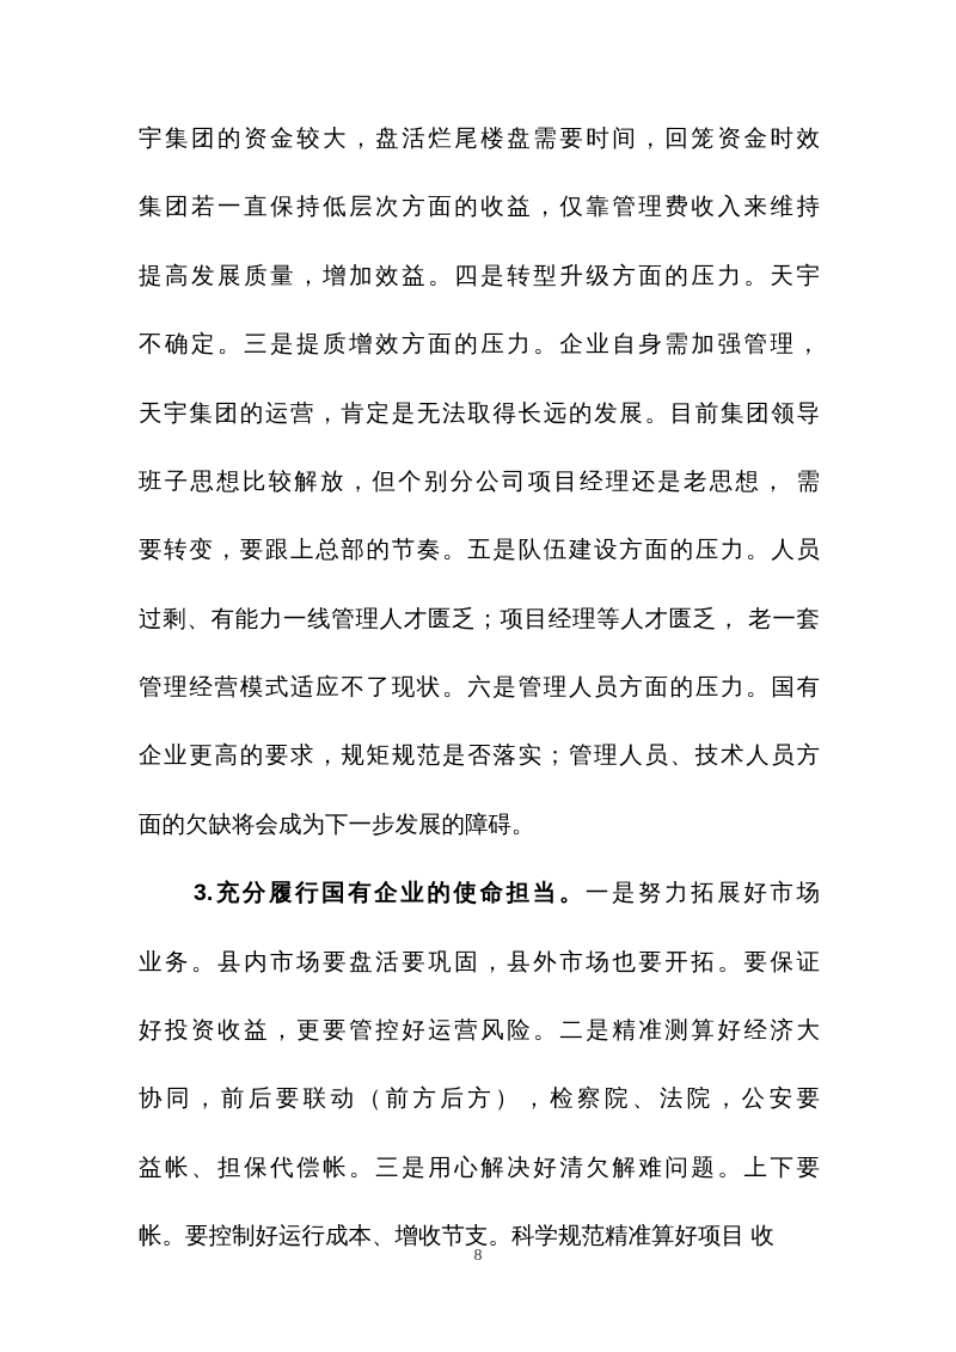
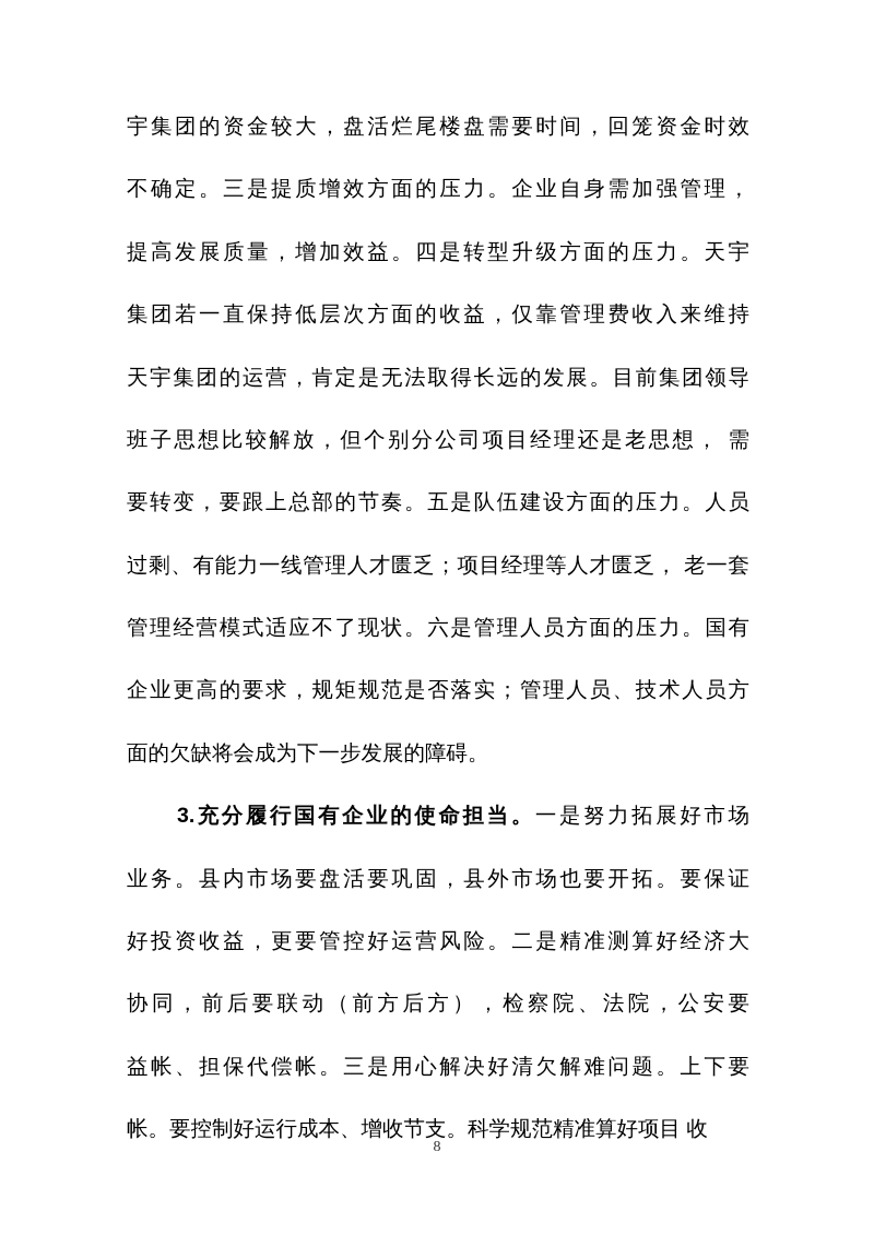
  宇集团的资金较大，盘活烂尾楼盘需要时间，回笼资金时效
- 集团若一直保持低层次方面的收益，仅靠管理费收入来维持
+ 不确定。三是提质增效方面的压力。企业自身需加强管理，
  提高发展质量，增加效益。四是转型升级方面的压力。天宇
- 不确定。三是提质增效方面的压力。企业自身需加强管理，
+ 集团若一直保持低层次方面的收益，仅靠管理费收入来维持
  天宇集团的运营，肯定是无法取得长远的发展。目前集团领导
  班子思想比较解放，但个别分公司项目经理还是老思想， 需
  要转变，要跟上总部的节奏。五是队伍建设方面的压力。人员
  过剩、有能力一线管理人才匮乏；项目经理等人才匮乏， 老一套
  管理经营模式适应不了现状。六是管理人员方面的压力。国有
  企业更高的要求，规矩规范是否落实；管理人员、技术人员方
  面的欠缺将会成为下一步发展的障碍。
  3.充分履行国有企业的使命担当。一是努力拓展好市场
  业务。县内市场要盘活要巩固，县外市场也要开拓。要保证
  好投资收益，更要管控好运营风险。二是精准测算好经济大
  协同，前后要联动（前方后方），检察院、法院，公安要
  益帐、担保代偿帐。三是用心解决好清欠解难问题。上下要
  帐。要控制好运行成本、增收节支。科学规范精准算好项目 收
  8
